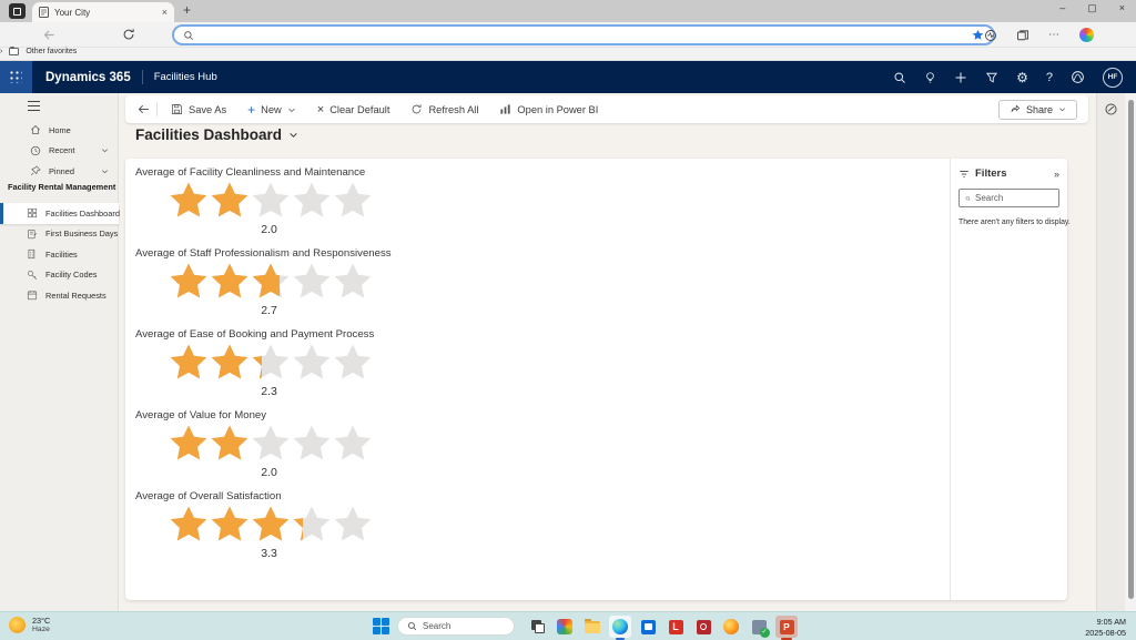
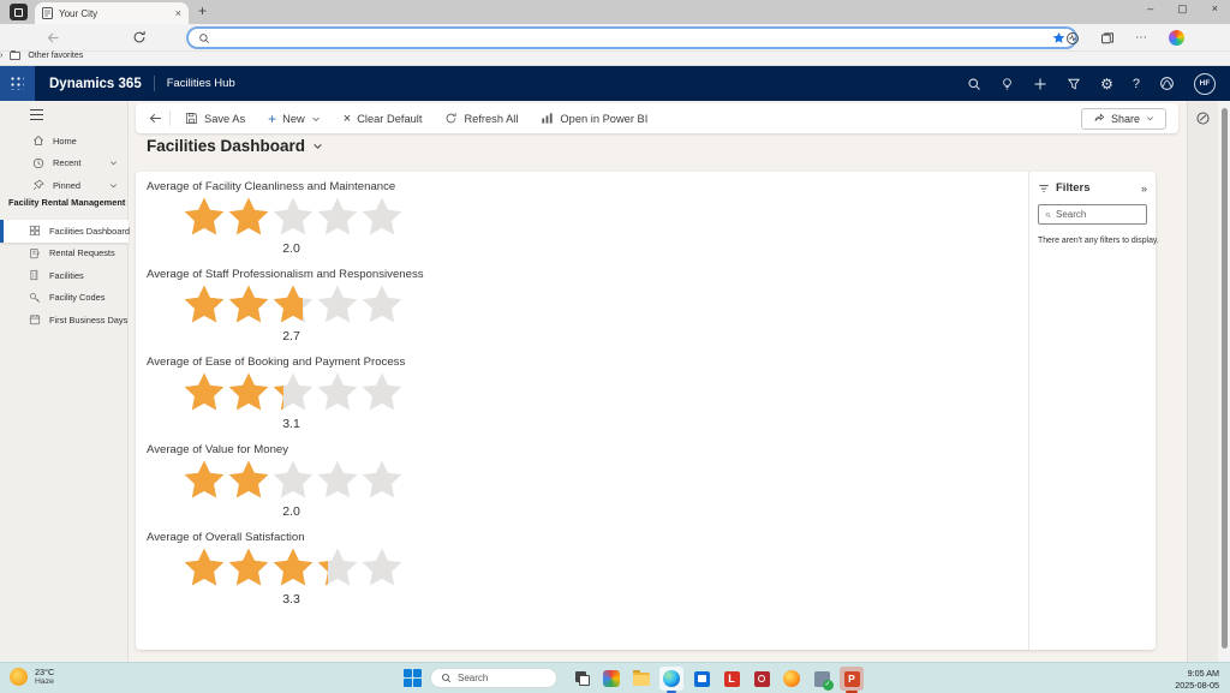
  Your City
  ×
  +
  –
  ▢
  ×
  ⋯
  Dynamics 365
  Facilities Hub
  ⚙
  ?
  Home
  Recent
  Pinned
  Facility Rental Management
  Facilities Dashboard
- First Business Days
+ Rental Requests
  Facilities
  Facility Codes
- Rental Requests
+ First Business Days
  Save As
  +
  New
  ×
  Clear Default
  Refresh All
  Open in Power BI
  Share
  Facilities Dashboard
  Average of Facility Cleanliness and Maintenance
  2.0
  Average of Staff Professionalism and Responsiveness
  2.7
  Average of Ease of Booking and Payment Process
- 2.3
+ 3.1
  Average of Value for Money
  2.0
  Average of Overall Satisfaction
  3.3
  Filters
  »
  Search
  23°C
  Search
  L
  P
  9:05 AM
  2025-08-05
